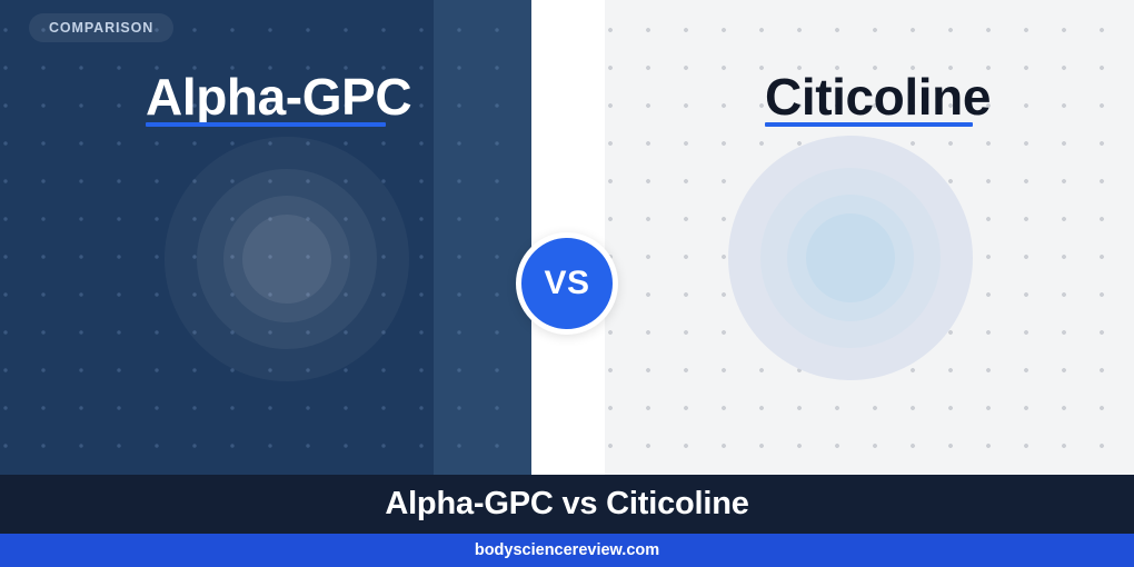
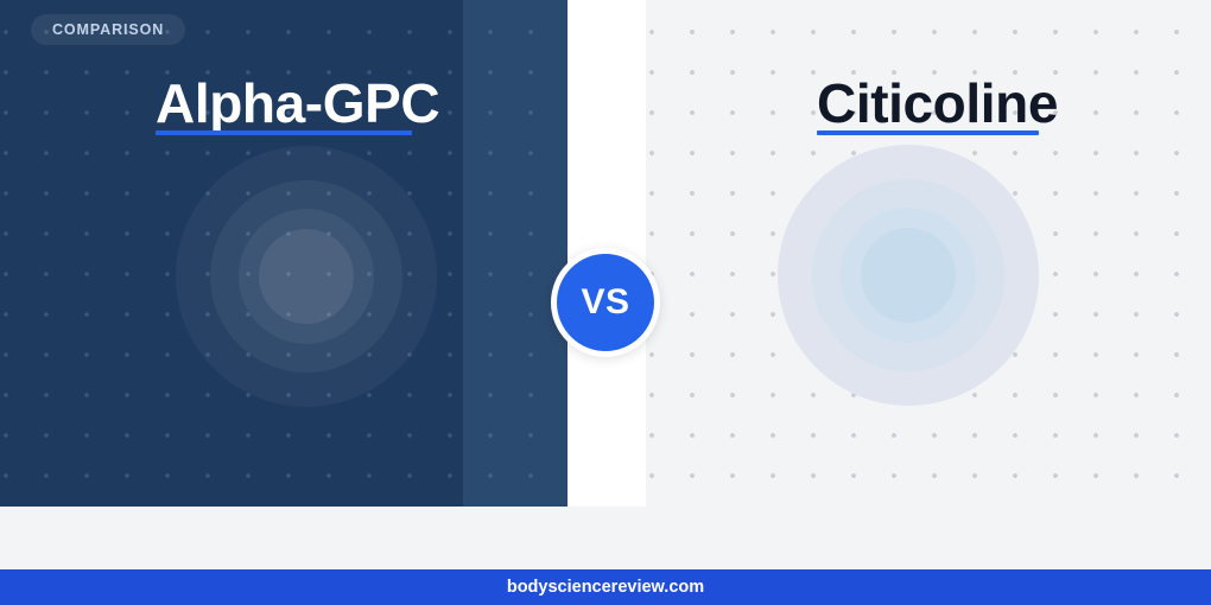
  COMPARISON
  Alpha-GPC
  Citicoline
  VS
- Alpha-GPC vs Citicoline
  bodysciencereview.com
